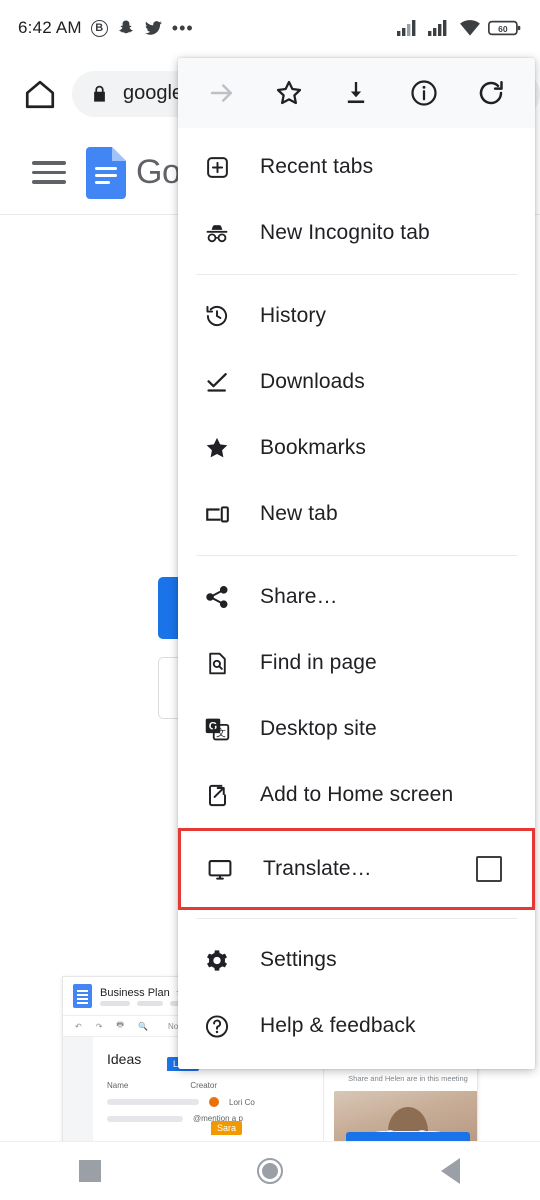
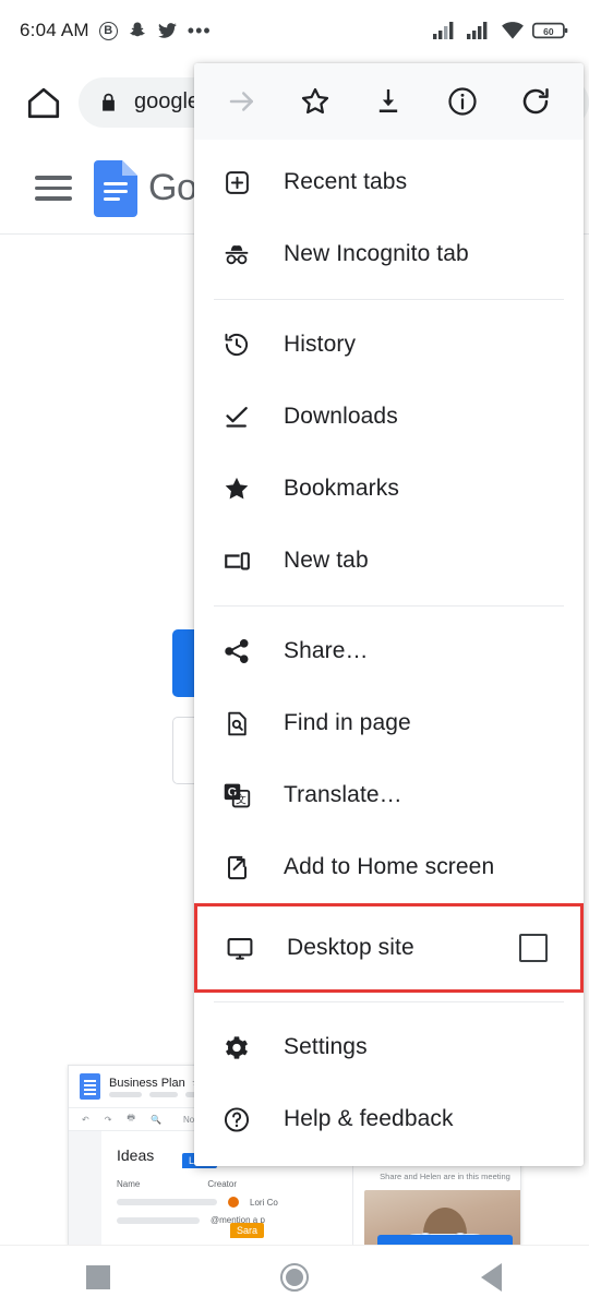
- 6:42 AM
+ 6:04 AM
  B
  •••
  60
  googl
  Go
  Business Plan
  ↶
  ↷
  🖶
  🔍
  Ideas
  Sara
  Name
  Creator
  Lori Co
  @mention a p
  Share and Helen are in this meeting
  Recent tabs
  New Incognito tab
  History
  Downloads
  Bookmarks
  New tab
  Share…
  Find in page
  文
- Desktop site
+ Translate…
  Add to Home screen
- Translate…
+ Desktop site
  Settings
  Help & feedback
